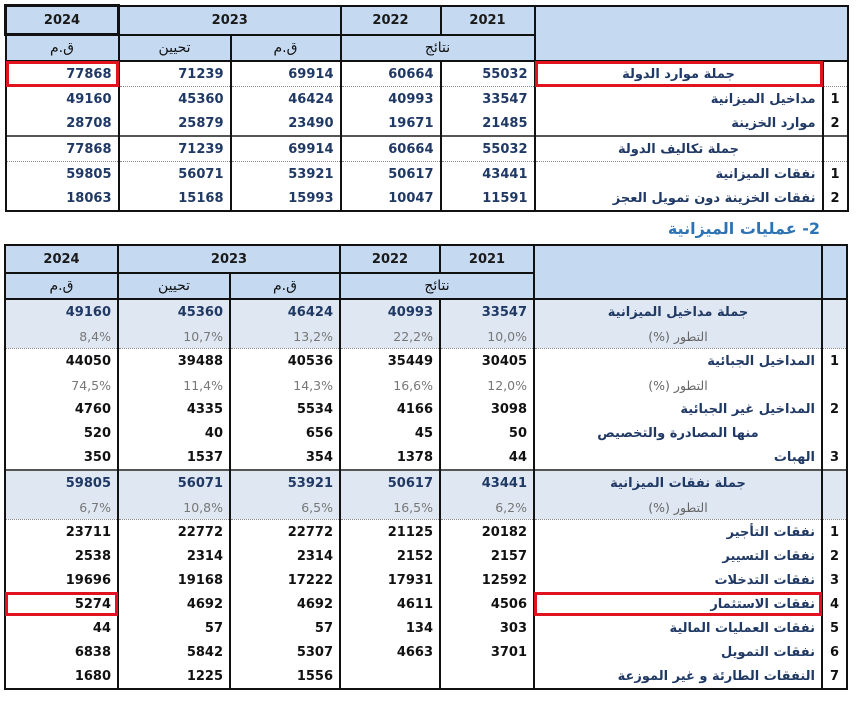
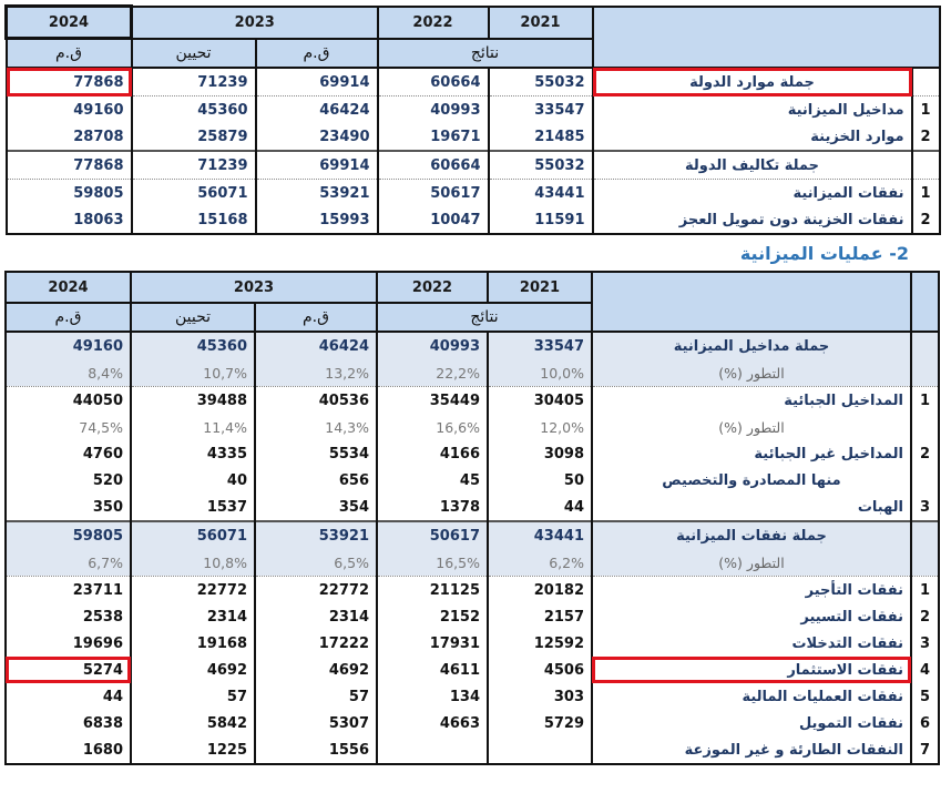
  2024	2023	2022	2021
  ق.م	تحيين	ق.م	نتائج
  77868	71239	69914	60664	55032	جملة موارد الدولة
  49160	45360	46424	40993	33547	مداخيل الميزانية	1
  28708	25879	23490	19671	21485	موارد الخزينة	2
  77868	71239	69914	60664	55032	جملة تكاليف الدولة
  59805	56071	53921	50617	43441	نفقات الميزانية	1
  18063	15168	15993	10047	11591	نفقات الخزينة دون تمويل العجز	2
  2- عمليات الميزانية
  2024	2023	2022	2021
  ق.م	تحيين	ق.م	نتائج
  49160	45360	46424	40993	33547	جملة مداخيل الميزانية
  8,4%	10,7%	13,2%	22,2%	10,0%	التطور (%)
  44050	39488	40536	35449	30405	المداخيل الجبائية	1
  74,5%	11,4%	14,3%	16,6%	12,0%	التطور (%)
  4760	4335	5534	4166	3098	المداخيل غير الجبائية	2
  520	40	656	45	50	منها المصادرة والتخصيص
  350	1537	354	1378	44	الهبات	3
  59805	56071	53921	50617	43441	جملة نفقات الميزانية
  6,7%	10,8%	6,5%	16,5%	6,2%	التطور (%)
  23711	22772	22772	21125	20182	نفقات التأجير	1
  2538	2314	2314	2152	2157	نفقات التسيير	2
  19696	19168	17222	17931	12592	نفقات التدخلات	3
  5274	4692	4692	4611	4506	نفقات الاستثمار	4
  44	57	57	134	303	نفقات العمليات المالية	5
- 6838	5842	5307	4663	3701	نفقات التمويل	6
+ 6838	5842	5307	4663	5729	نفقات التمويل	6
  1680	1225	1556			النفقات الطارئة و غير الموزعة	7
